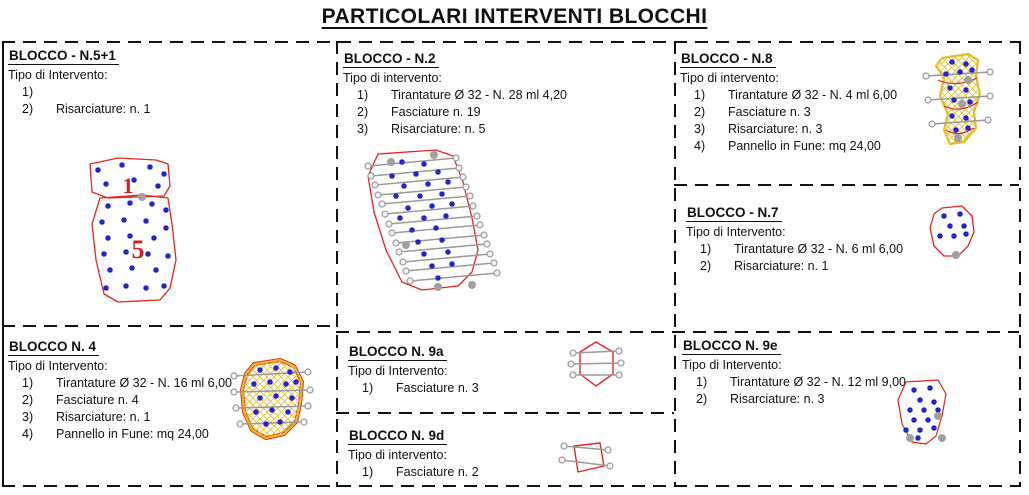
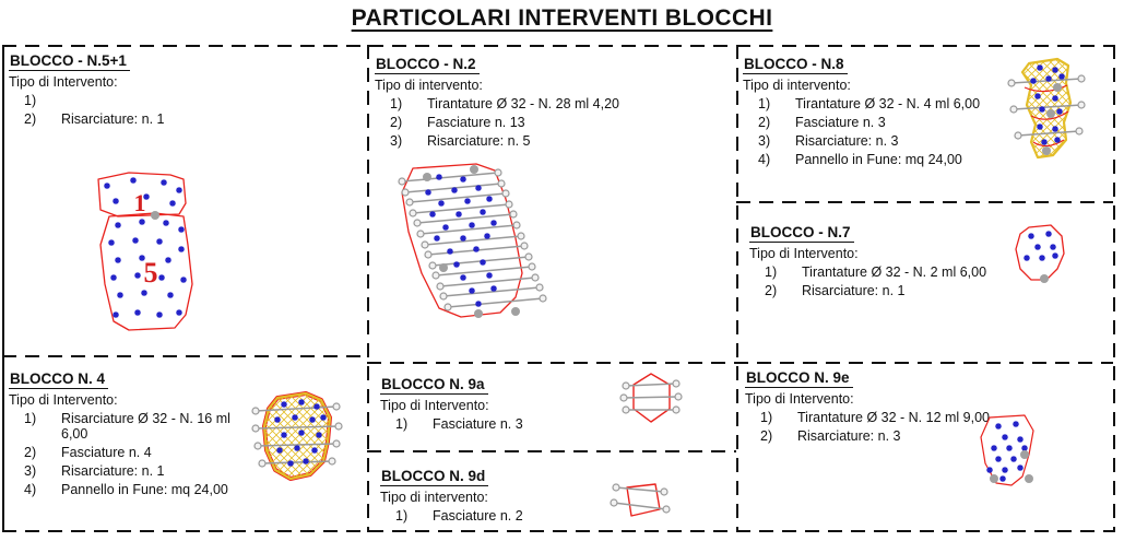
  PARTICOLARI INTERVENTI BLOCCHI
  BLOCCO - N.5+1
  Tipo di Intervento:
  1)
  2)
  Risarciature: n. 1
  BLOCCO - N.2
  Tipo di intervento:
  1)
  Tirantature Ø 32 - N. 28 ml 4,20
  2)
- Fasciature n. 19
+ Fasciature n. 13
  3)
  Risarciature: n. 5
  BLOCCO - N.8
  Tipo di intervento:
  1)
  Tirantature Ø 32 - N. 4 ml 6,00
  2)
  Fasciature n. 3
  3)
  Risarciature: n. 3
  4)
  Pannello in Fune: mq 24,00
  BLOCCO - N.7
  Tipo di Intervento:
  1)
- Tirantature Ø 32 - N. 6 ml 6,00
+ Tirantature Ø 32 - N. 2 ml 6,00
  2)
  Risarciature: n. 1
  BLOCCO N. 4
  Tipo di Intervento:
  1)
- Tirantature Ø 32 - N. 16 ml 6,00
+ Risarciature Ø 32 - N. 16 ml 6,00
  2)
  Fasciature n. 4
  3)
  Risarciature: n. 1
  4)
  Pannello in Fune: mq 24,00
  BLOCCO N. 9a
  Tipo di Intervento:
  1)
  Fasciature n. 3
  BLOCCO N. 9d
  Tipo di intervento:
  1)
  Fasciature n. 2
  BLOCCO N. 9e
  Tipo di Intervento:
  1)
  Tirantature Ø 32 - N. 12 ml 9,00
  2)
  Risarciature: n. 3
  1
  5
